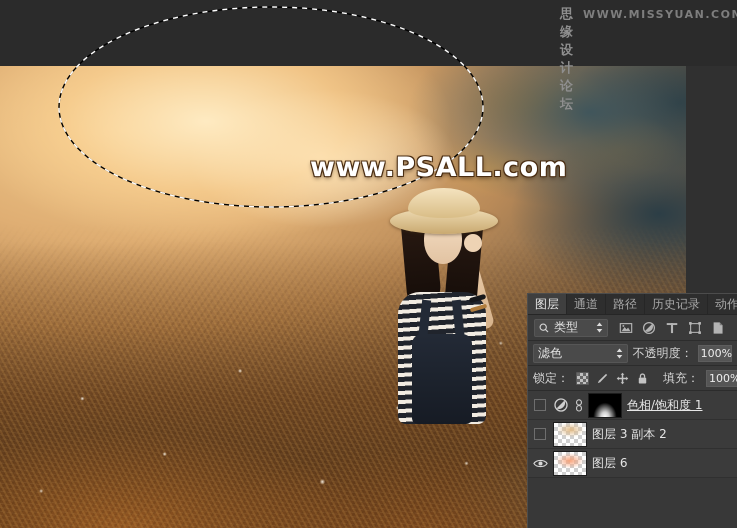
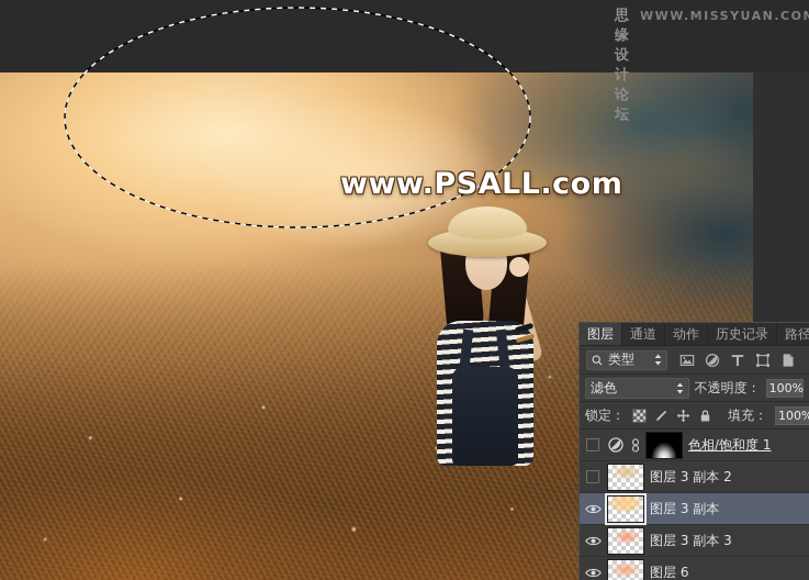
  www.PSALL.com
  思缘设计论坛
  WWW.MISSYUAN.CO
  图层
  通道
- 路径
+ 动作
  历史记录
- 动作
+ 路径
  类型
  滤色
  不透明度：
  100%
  锁定：
  填充：
  100%
  色相/饱和度 1
  图层 3 副本 2
+ 图层 3 副本
+ 图层 3 副本 3
  图层 6
